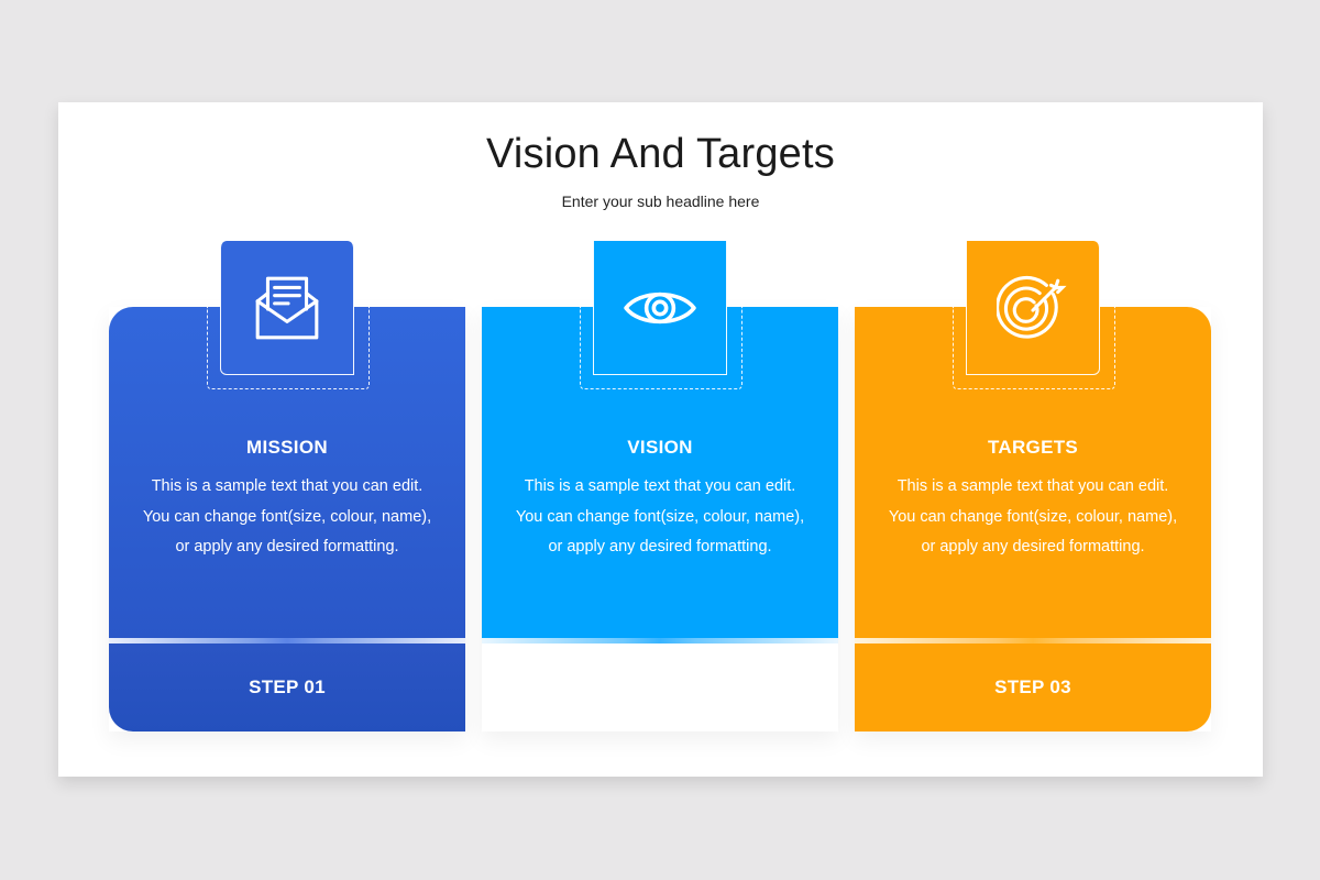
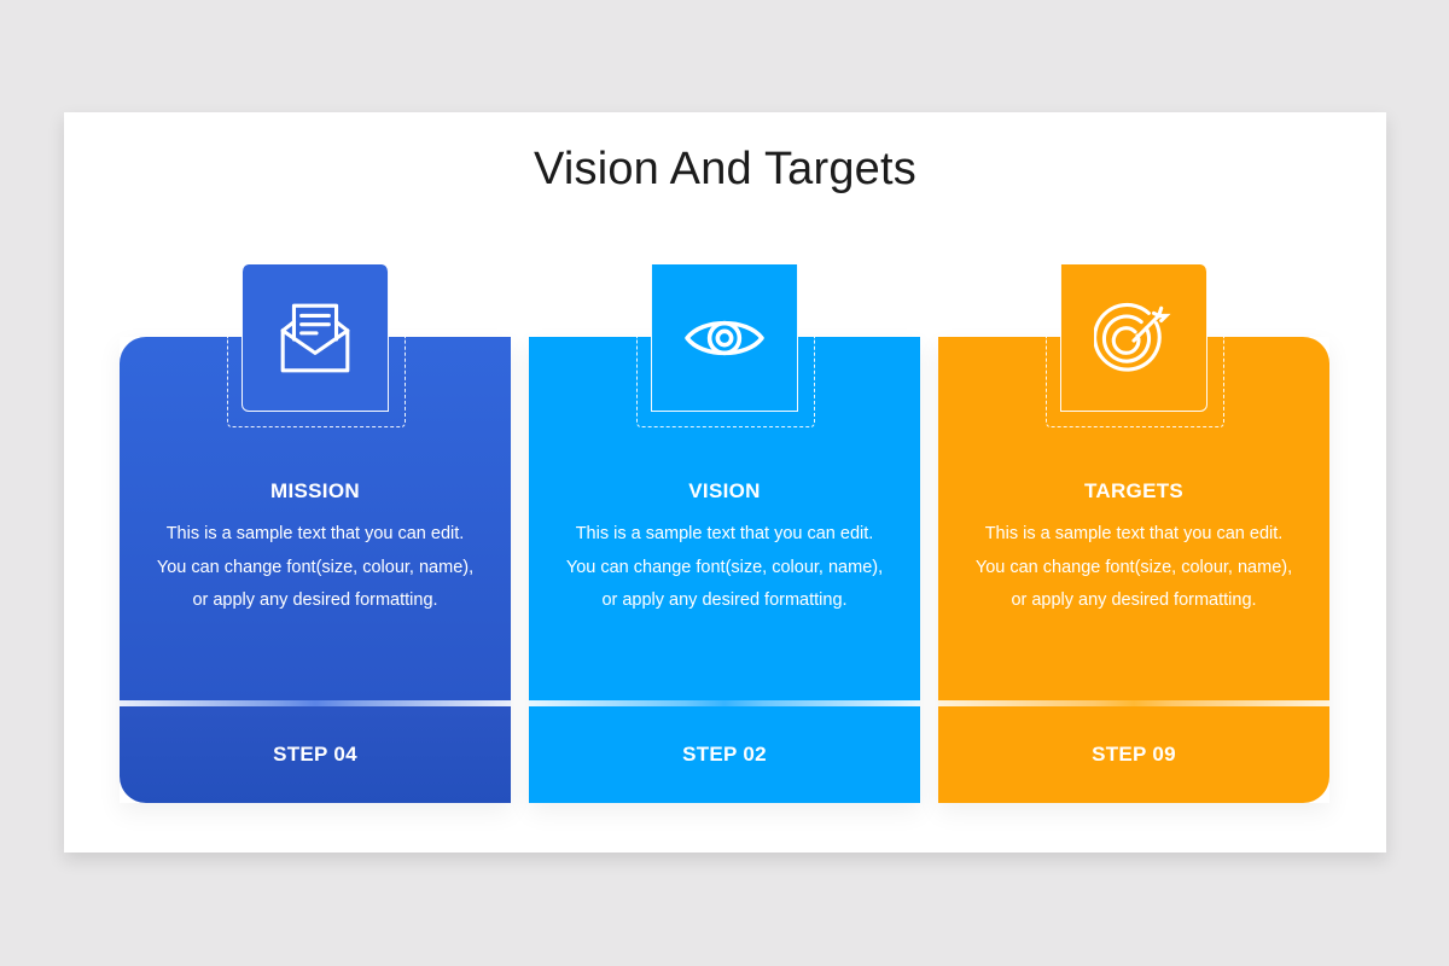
  Vision And Targets
- Enter your sub headline here
  MISSION
  This is a sample text that you can edit. You can change font(size, colour, name), or apply any desired formatting.
- STEP 01
+ STEP 04
  VISION
  This is a sample text that you can edit. You can change font(size, colour, name), or apply any desired formatting.
+ STEP 02
  TARGETS
  This is a sample text that you can edit. You can change font(size, colour, name), or apply any desired formatting.
- STEP 03
+ STEP 09
